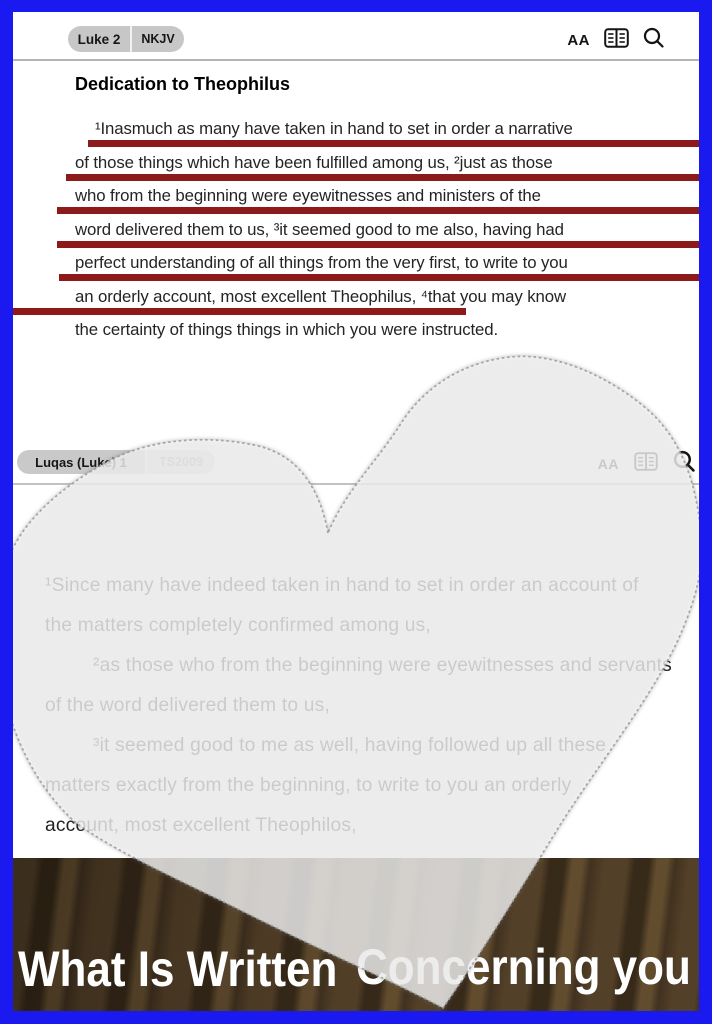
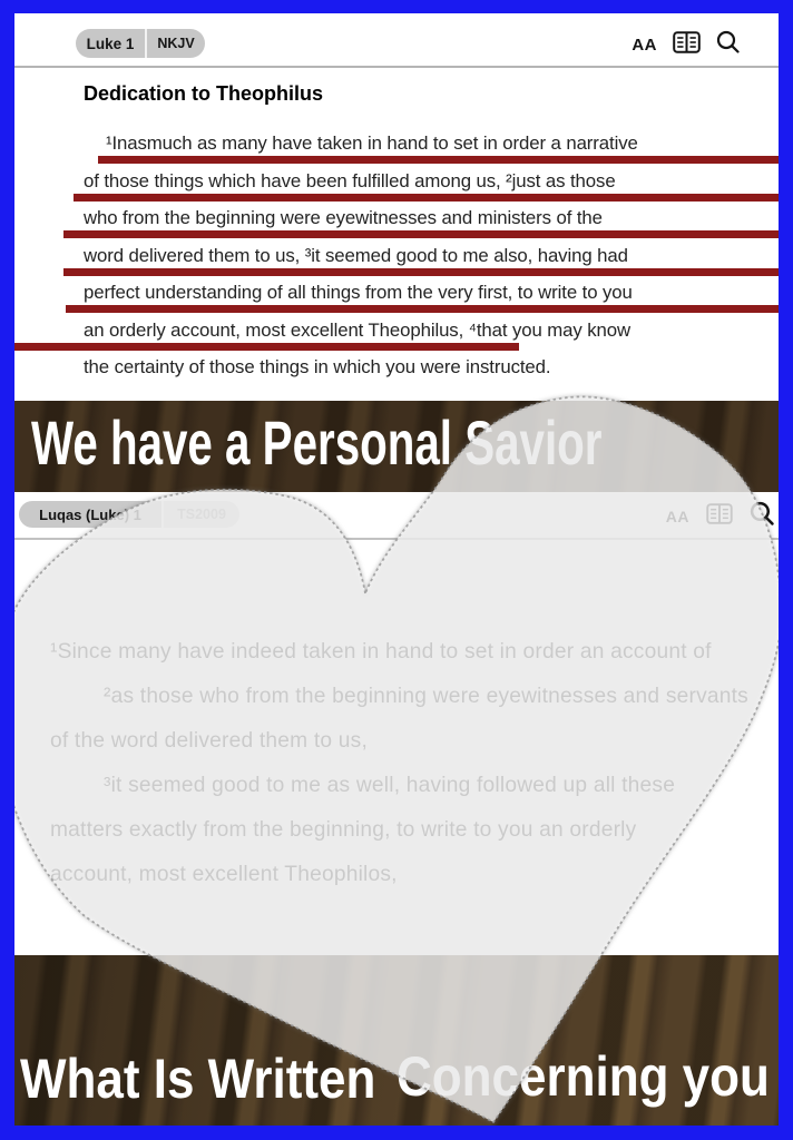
- Luke 2
+ Luke 1
  NKJV
  AA
  Dedication to Theophilus
  ¹Inasmuch as many have taken in hand to set in order a narrative
  of those things which have been fulfilled among us, ²just as those
  who from the beginning were eyewitnesses and ministers of the
  word delivered them to us, ³it seemed good to me also, having had
  perfect understanding of all things from the very first, to write to you
  an orderly account, most excellent Theophilus, ⁴that you may know
- the certainty of things things in which you were instructed.
+ the certainty of those things in which you were instructed.
+ We have a Personal Savior
  Luqas (Luke) 1
  AA
  ¹Since many have indeed taken in hand to set in order an account of
- the matters completely confirmed among us,
  ²as those who from the beginning were eyewitnesses and servants
  of the word delivered them to us,
  ³it seemed good to me as well, having followed up all these
  matters exactly from the beginning, to write to you an orderly
  account, most excellent Theophilos,
  What Is Written
  Concerning you
